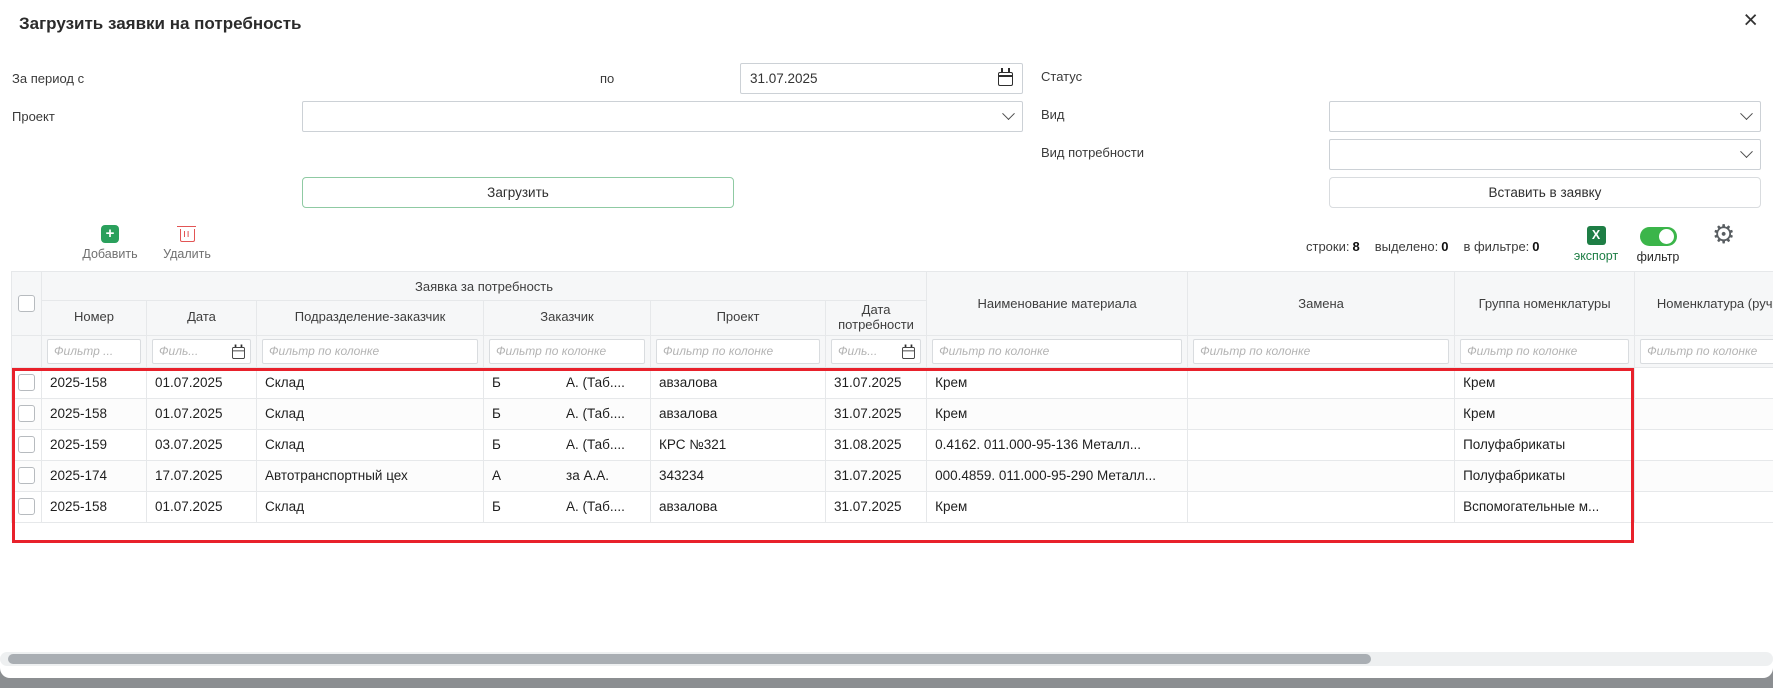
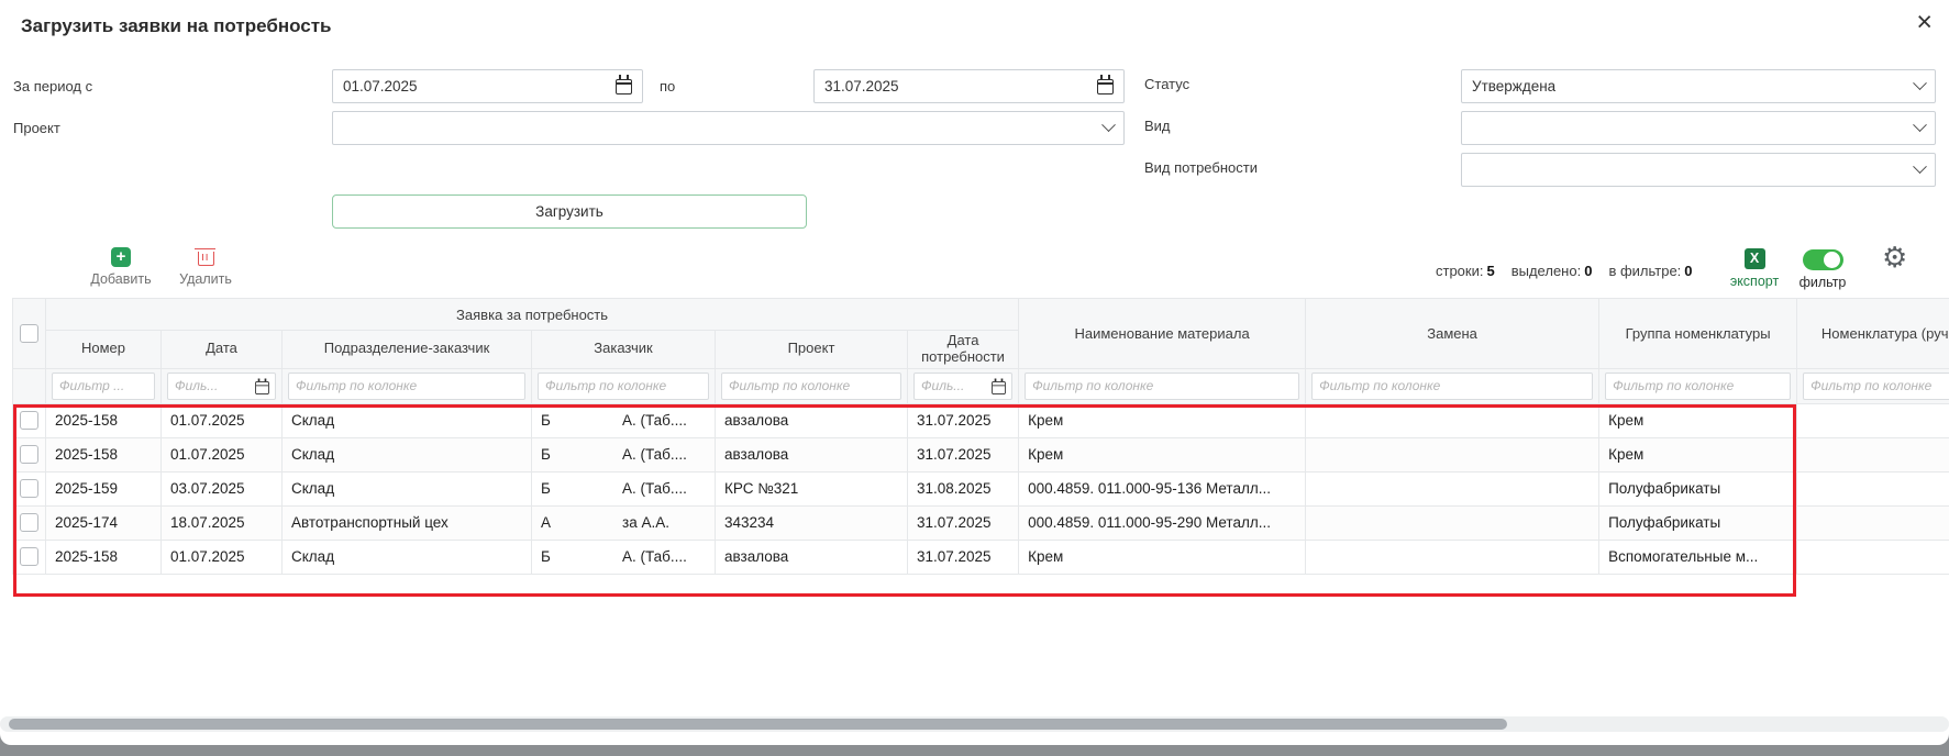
  Загрузить заявки на потребность
  ×
  За период с
+ 01.07.2025
  по
  31.07.2025
  Статус
+ Утверждена
  Проект
  Вид
  Вид потребности
  Загрузить
- Вставить в заявку
  +
  Добавить
  Удалить
- строки: 8
+ строки: 5
  выделено: 0
  в фильтре: 0
  X
  экспорт
  фильтр
  ⚙
  	Заявка за потребность	Наименование материала	Замена	Группа номенклатуры	Номенклатура (руч
  Номер	Дата	Подразделение-заказчик	Заказчик	Проект	Дата потребности
  	Фильтр ...	Филь...	Фильтр по колонке	Фильтр по колонке	Фильтр по колонке	Филь...	Фильтр по колонке	Фильтр по колонке	Фильтр по колонке	Фильтр по колонке
  	2025-158	01.07.2025	Склад	Б А. (Таб....	авзалова	31.07.2025	Крем		Крем
  	2025-158	01.07.2025	Склад	Б А. (Таб....	авзалова	31.07.2025	Крем		Крем
- 	2025-159	03.07.2025	Склад	Б А. (Таб....	КРС №321	31.08.2025	0.4162. 011.000-95-136 Металл...		Полуфабрикаты
+ 	2025-159	03.07.2025	Склад	Б А. (Таб....	КРС №321	31.08.2025	000.4859. 011.000-95-136 Металл...		Полуфабрикаты
- 	2025-174	17.07.2025	Автотранспортный цех	А за А.А.	343234	31.07.2025	000.4859. 011.000-95-290 Металл...		Полуфабрикаты
+ 	2025-174	18.07.2025	Автотранспортный цех	А за А.А.	343234	31.07.2025	000.4859. 011.000-95-290 Металл...		Полуфабрикаты
  	2025-158	01.07.2025	Склад	Б А. (Таб....	авзалова	31.07.2025	Крем		Вспомогательные м...
